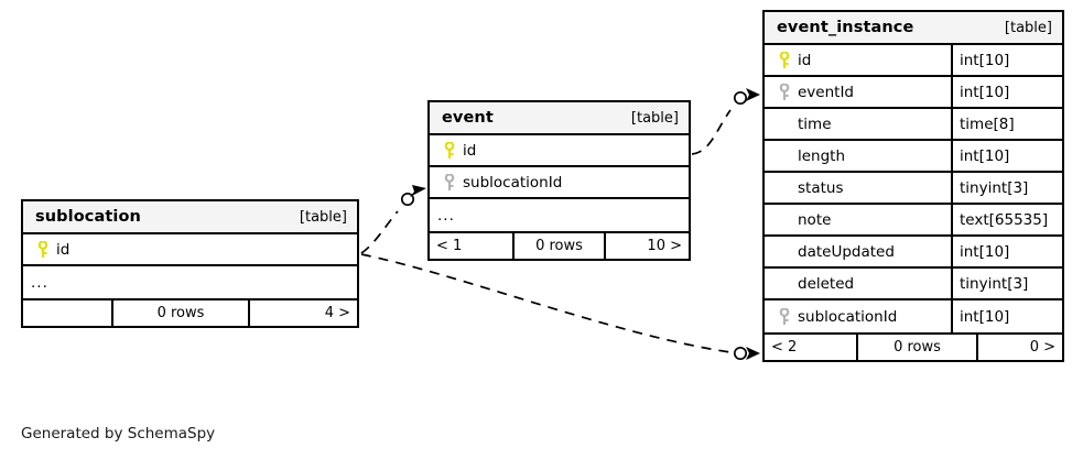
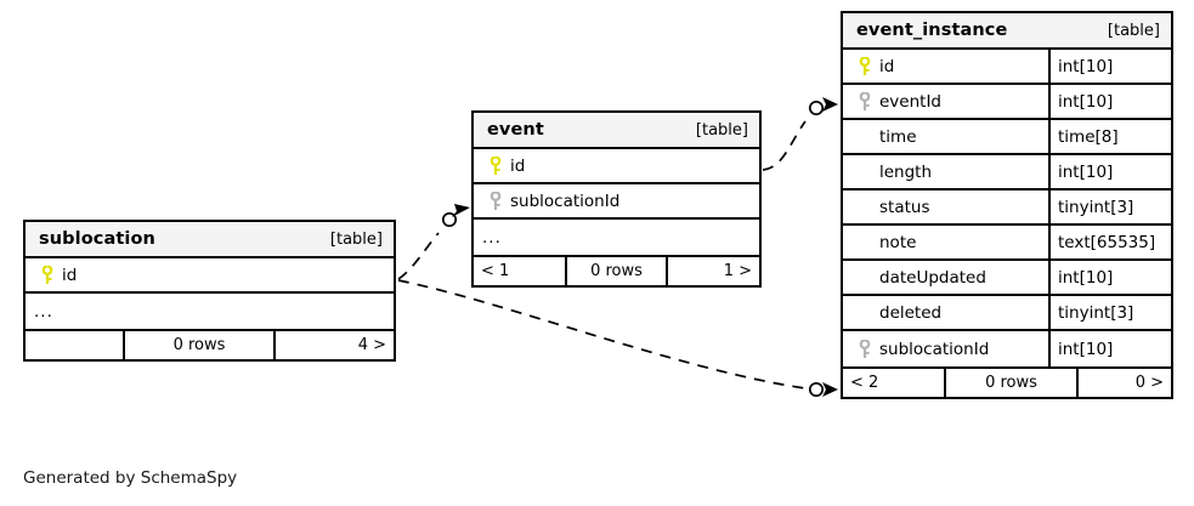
  event_instance
  [table]
  id
  int[10]
  eventId
  int[10]
  time
  time[8]
  length
  int[10]
  status
  tinyint[3]
  note
  text[65535]
  dateUpdated
  int[10]
  deleted
  tinyint[3]
  sublocationId
  int[10]
  < 2
  0 rows
  0 >
  event
  [table]
  id
  sublocationId
  ...
  < 1
  0 rows
- 10 >
+ 1 >
  sublocation
  [table]
  id
  ...
  0 rows
  4 >
  Generated by SchemaSpy
